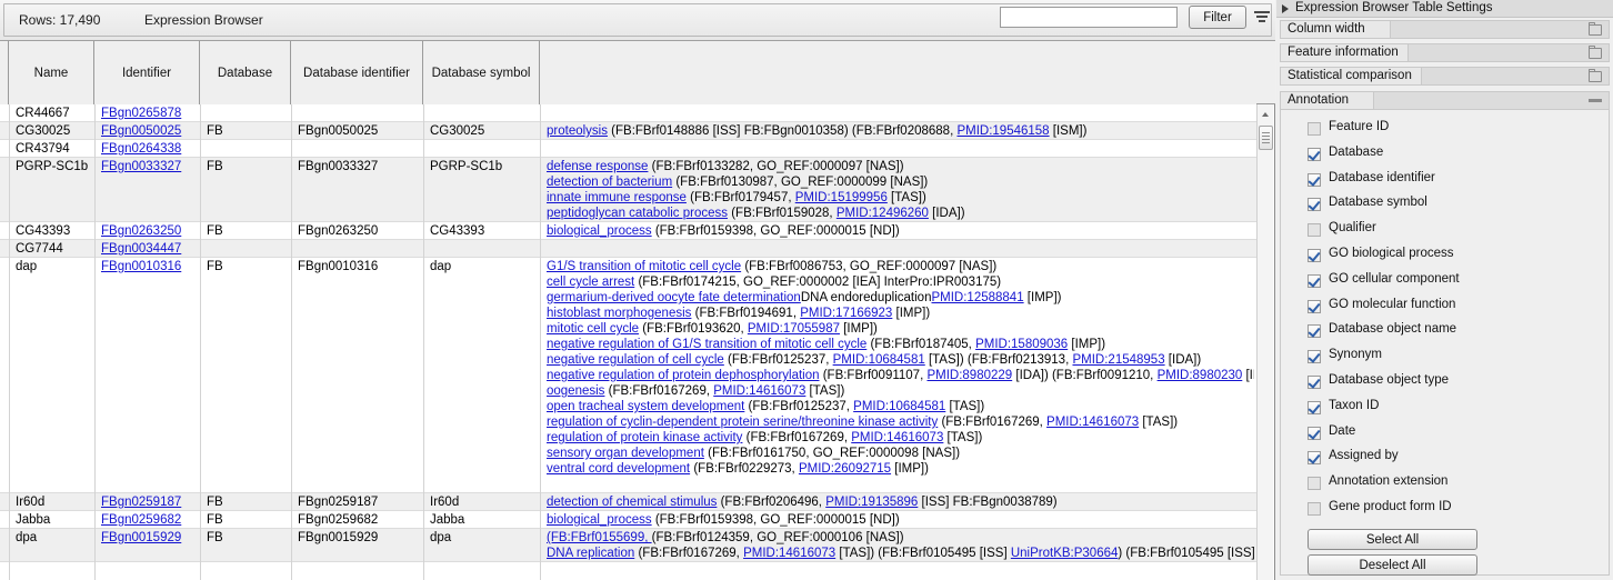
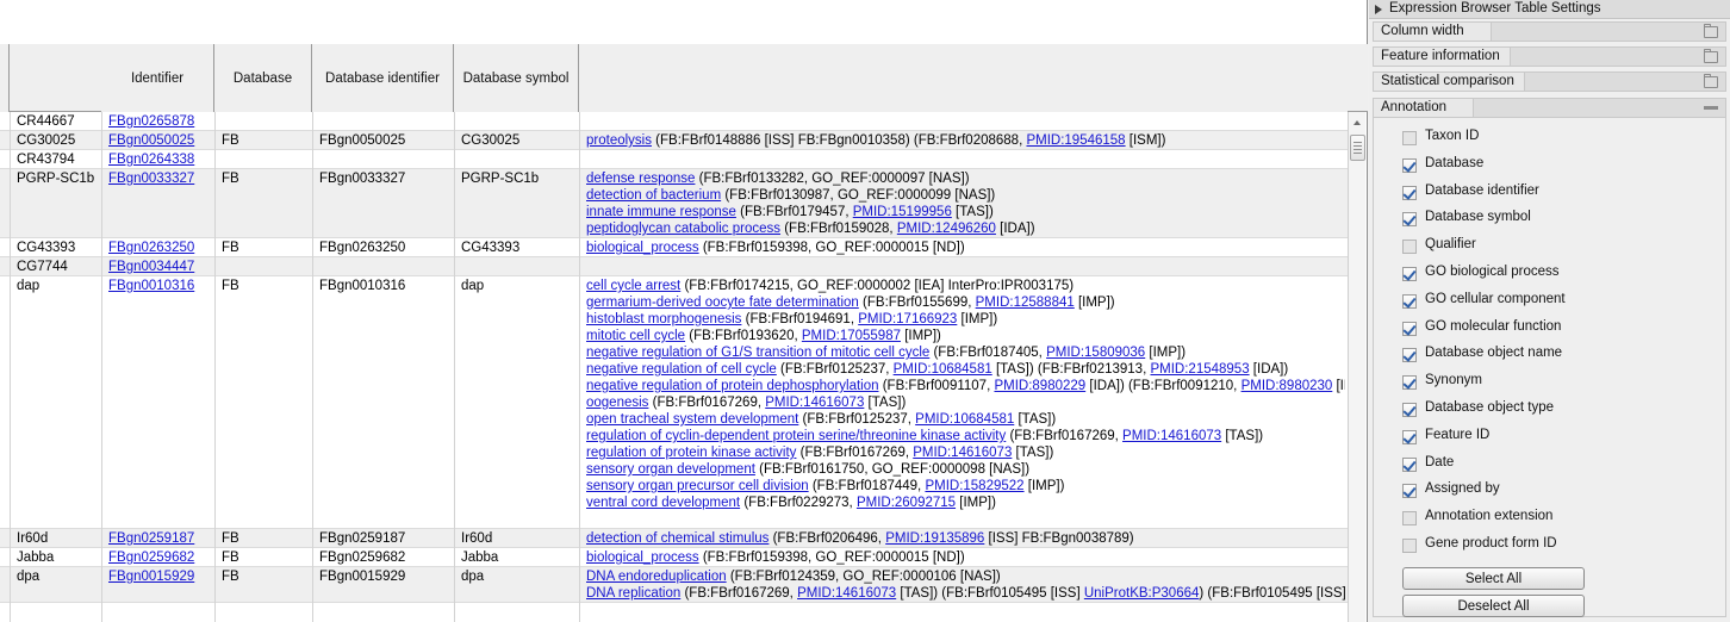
- Rows: 17,490
- Expression Browser
- Filter
- Name
  Identifier
  Database
  Database identifier
  Database symbol
  CR44667
  FBgn0265878
  CG30025
  FBgn0050025
  FB
  FBgn0050025
  CG30025
  proteolysis (FB:FBrf0148886 [ISS] FB:FBgn0010358) (FB:FBrf0208688, PMID:19546158 [ISM])
  CR43794
  FBgn0264338
  PGRP-SC1b
  FBgn0033327
  FB
  FBgn0033327
  PGRP-SC1b
  defense response (FB:FBrf0133282, GO_REF:0000097 [NAS])
  detection of bacterium (FB:FBrf0130987, GO_REF:0000099 [NAS])
  innate immune response (FB:FBrf0179457, PMID:15199956 [TAS])
  peptidoglycan catabolic process (FB:FBrf0159028, PMID:12496260 [IDA])
  CG43393
  FBgn0263250
  FB
  FBgn0263250
  CG43393
  biological_process (FB:FBrf0159398, GO_REF:0000015 [ND])
  CG7744
  FBgn0034447
  dap
  FBgn0010316
  FB
  FBgn0010316
  dap
- G1/S transition of mitotic cell cycle (FB:FBrf0086753, GO_REF:0000097 [NAS])
  cell cycle arrest (FB:FBrf0174215, GO_REF:0000002 [IEA] InterPro:IPR003175)
- germarium-derived oocyte fate determinationDNA endoreduplicationPMID:12588841 [IMP])
+ germarium-derived oocyte fate determination (FB:FBrf0155699, PMID:12588841 [IMP])
  histoblast morphogenesis (FB:FBrf0194691, PMID:17166923 [IMP])
  mitotic cell cycle (FB:FBrf0193620, PMID:17055987 [IMP])
  negative regulation of G1/S transition of mitotic cell cycle (FB:FBrf0187405, PMID:15809036 [IMP])
  negative regulation of cell cycle (FB:FBrf0125237, PMID:10684581 [TAS]) (FB:FBrf0213913, PMID:21548953 [IDA])
  negative regulation of protein dephosphorylation (FB:FBrf0091107, PMID:8980229 [IDA]) (FB:FBrf0091210, PMID:8980230 [I
  oogenesis (FB:FBrf0167269, PMID:14616073 [TAS])
  open tracheal system development (FB:FBrf0125237, PMID:10684581 [TAS])
  regulation of cyclin-dependent protein serine/threonine kinase activity (FB:FBrf0167269, PMID:14616073 [TAS])
  regulation of protein kinase activity (FB:FBrf0167269, PMID:14616073 [TAS])
  sensory organ development (FB:FBrf0161750, GO_REF:0000098 [NAS])
+ sensory organ precursor cell division (FB:FBrf0187449, PMID:15829522 [IMP])
  ventral cord development (FB:FBrf0229273, PMID:26092715 [IMP])
  Ir60d
  FBgn0259187
  FB
  FBgn0259187
  Ir60d
  detection of chemical stimulus (FB:FBrf0206496, PMID:19135896 [ISS] FB:FBgn0038789)
  Jabba
  FBgn0259682
  FB
  FBgn0259682
  Jabba
  biological_process (FB:FBrf0159398, GO_REF:0000015 [ND])
  dpa
  FBgn0015929
  FB
  FBgn0015929
  dpa
- (FB:FBrf0155699, (FB:FBrf0124359, GO_REF:0000106 [NAS])
+ DNA endoreduplication (FB:FBrf0124359, GO_REF:0000106 [NAS])
  DNA replication (FB:FBrf0167269, PMID:14616073 [TAS]) (FB:FBrf0105495 [ISS] UniProtKB:P30664) (FB:FBrf0105495 [ISS]
  Expression Browser Table Settings
  Column width
  Feature information
  Statistical comparison
  Annotation
- Feature ID
+ Taxon ID
  Database
  Database identifier
  Database symbol
  Qualifier
  GO biological process
  GO cellular component
  GO molecular function
  Database object name
  Synonym
  Database object type
- Taxon ID
+ Feature ID
  Date
  Assigned by
  Annotation extension
  Gene product form ID
  Select All
  Deselect All
